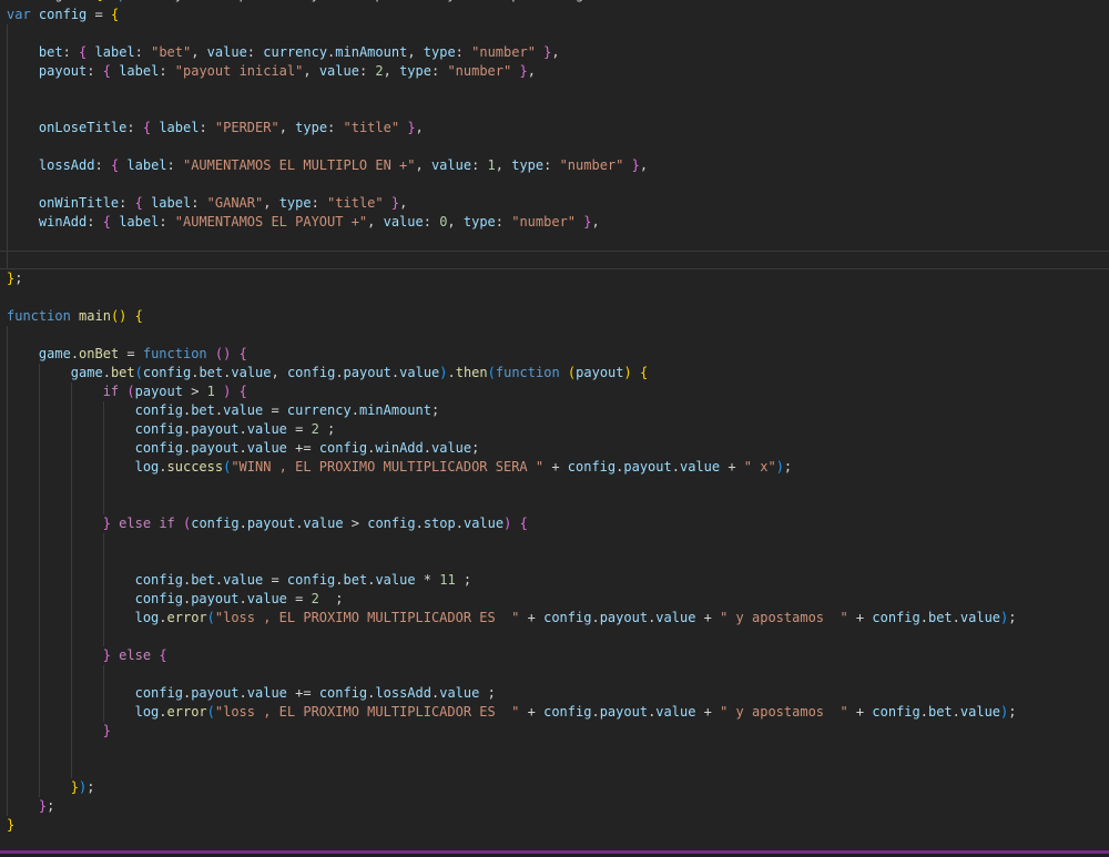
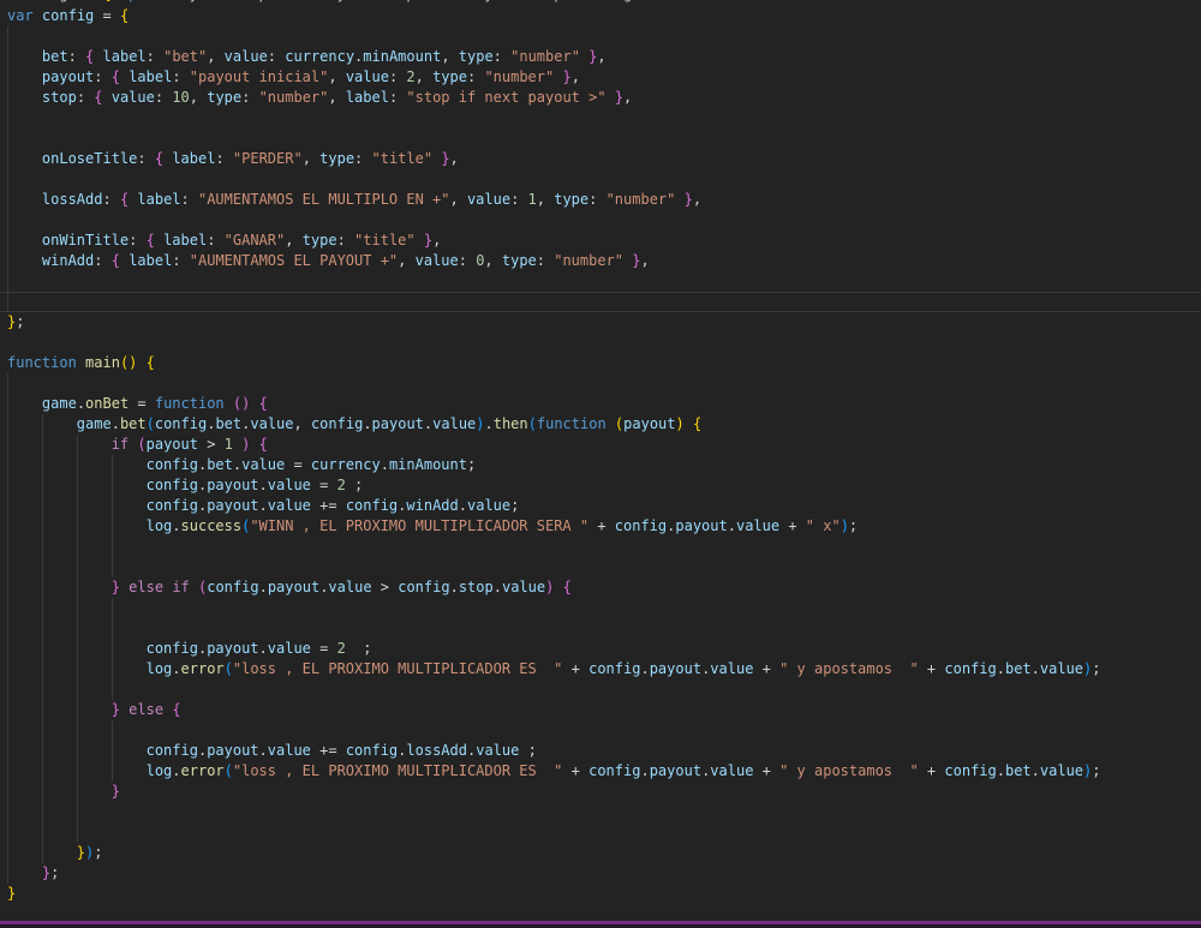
  var config = {
  bet: { label: "bet", value: currency.minAmount, type: "number" },
  payout: { label: "payout inicial", value: 2, type: "number" },
+ stop: { value: 10, type: "number", label: "stop if next payout >" },
  onLoseTitle: { label: "PERDER", type: "title" },
  lossAdd: { label: "AUMENTAMOS EL MULTIPLO EN +", value: 1, type: "number" },
  onWinTitle: { label: "GANAR", type: "title" },
  winAdd: { label: "AUMENTAMOS EL PAYOUT +", value: 0, type: "number" },
  };
  function main() {
  game.onBet = function () {
  game.bet(config.bet.value, config.payout.value).then(function (payout) {
  if (payout > 1 ) {
  config.bet.value = currency.minAmount;
  config.payout.value = 2 ;
  config.payout.value += config.winAdd.value;
  log.success("WINN , EL PROXIMO MULTIPLICADOR SERA " + config.payout.value + " x");
  } else if (config.payout.value > config.stop.value) {
- config.bet.value = config.bet.value * 11 ;
  config.payout.value = 2 ;
  log.error("loss , EL PROXIMO MULTIPLICADOR ES " + config.payout.value + " y apostamos " + config.bet.value);
  } else {
  config.payout.value += config.lossAdd.value ;
  log.error("loss , EL PROXIMO MULTIPLICADOR ES " + config.payout.value + " y apostamos " + config.bet.value);
  }
  });
  };
  }
